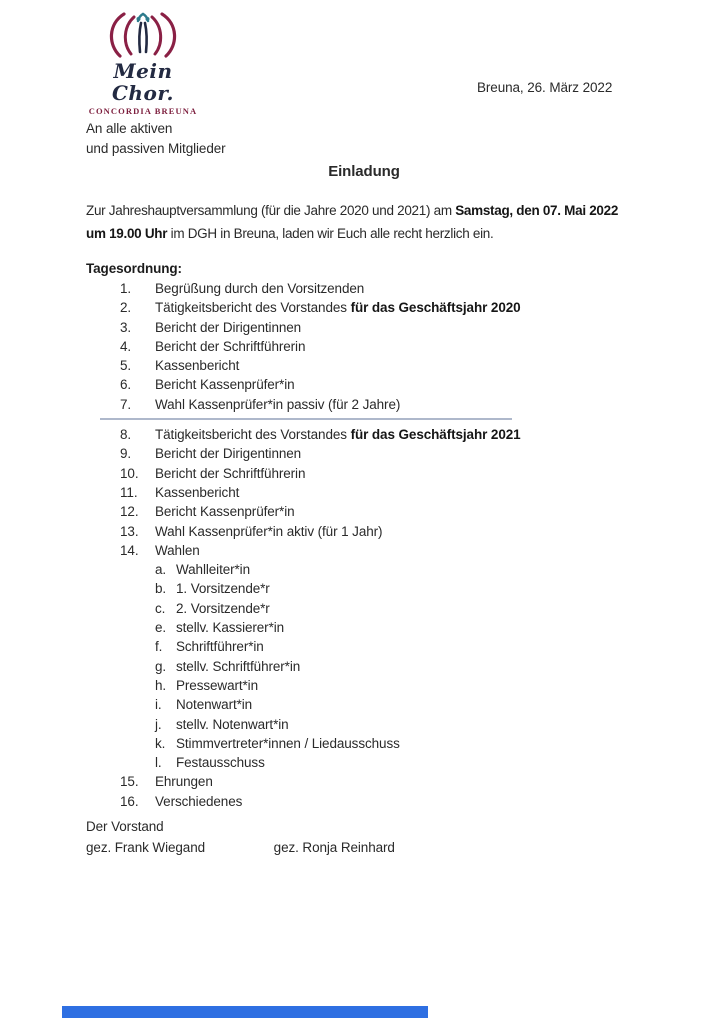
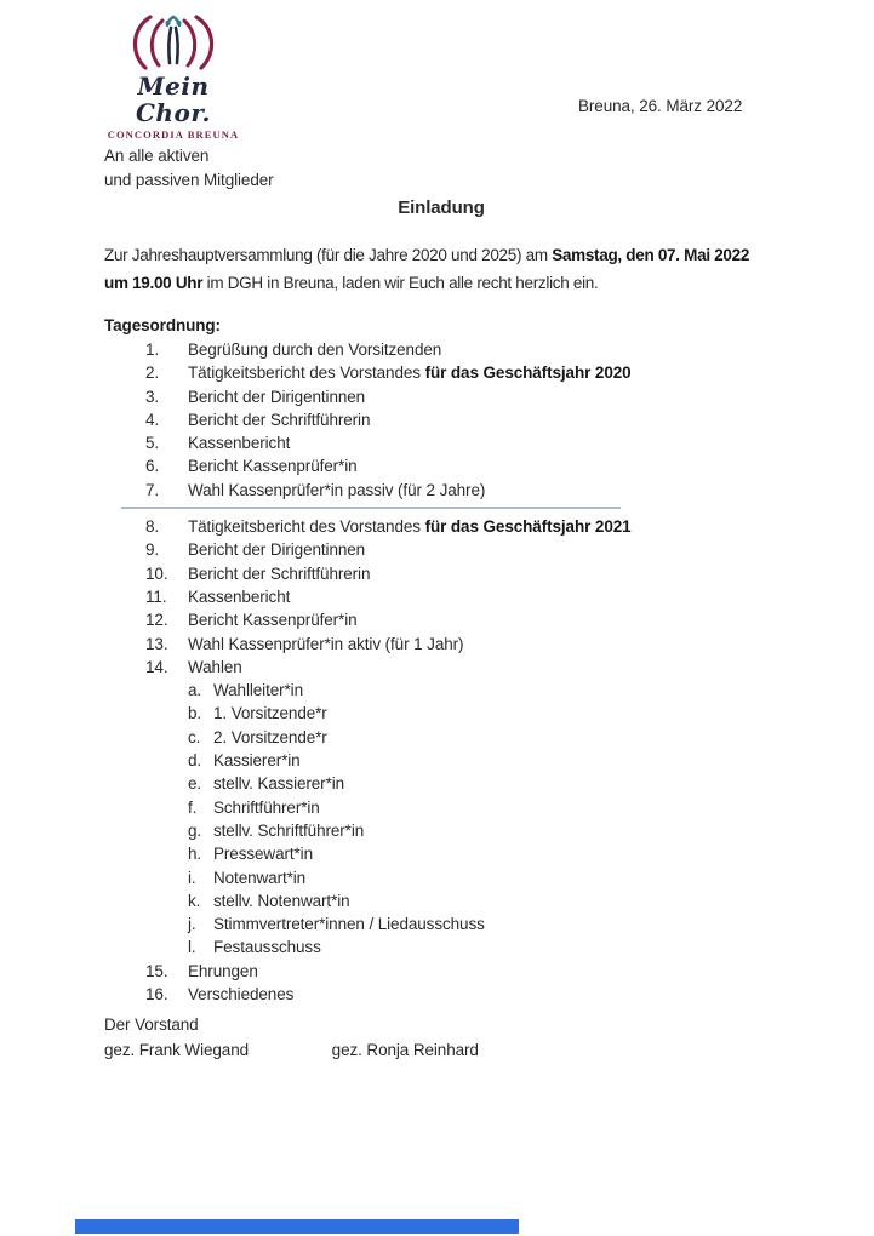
  Mein Chor.
  CONCORDIA BREUNA
  Breuna, 26. März 2022
  An alle aktiven
  und passiven Mitglieder
  Einladung
- Zur Jahreshauptversammlung (für die Jahre 2020 und 2021) am Samstag, den 07. Mai 2022 um 19.00 Uhr im DGH in Breuna, laden wir Euch alle recht herzlich ein.
+ Zur Jahreshauptversammlung (für die Jahre 2020 und 2025) am Samstag, den 07. Mai 2022 um 19.00 Uhr im DGH in Breuna, laden wir Euch alle recht herzlich ein.
  Tagesordnung:
  1.
  Begrüßung durch den Vorsitzenden
  2.
  Tätigkeitsbericht des Vorstandes für das Geschäftsjahr 2020
  3.
  Bericht der Dirigentinnen
  4.
  Bericht der Schriftführerin
  5.
  Kassenbericht
  6.
  Bericht Kassenprüfer*in
  7.
  Wahl Kassenprüfer*in passiv (für 2 Jahre)
  8.
  Tätigkeitsbericht des Vorstandes für das Geschäftsjahr 2021
  9.
  Bericht der Dirigentinnen
  10.
  Bericht der Schriftführerin
  11.
  Kassenbericht
  12.
  Bericht Kassenprüfer*in
  13.
  Wahl Kassenprüfer*in aktiv (für 1 Jahr)
  14.
  Wahlen
  a.
  Wahlleiter*in
  b.
  1. Vorsitzende*r
  c.
  2. Vorsitzende*r
+ d.
+ Kassierer*in
  e.
  stellv. Kassierer*in
  f.
  Schriftführer*in
  g.
  stellv. Schriftführer*in
  h.
  Pressewart*in
  i.
  Notenwart*in
- j.
+ k.
  stellv. Notenwart*in
- k.
+ j.
  Stimmvertreter*innen / Liedausschuss
  l.
  Festausschuss
  15.
  Ehrungen
  16.
  Verschiedenes
  Der Vorstand
  gez. Frank Wiegand gez. Ronja Reinhard
